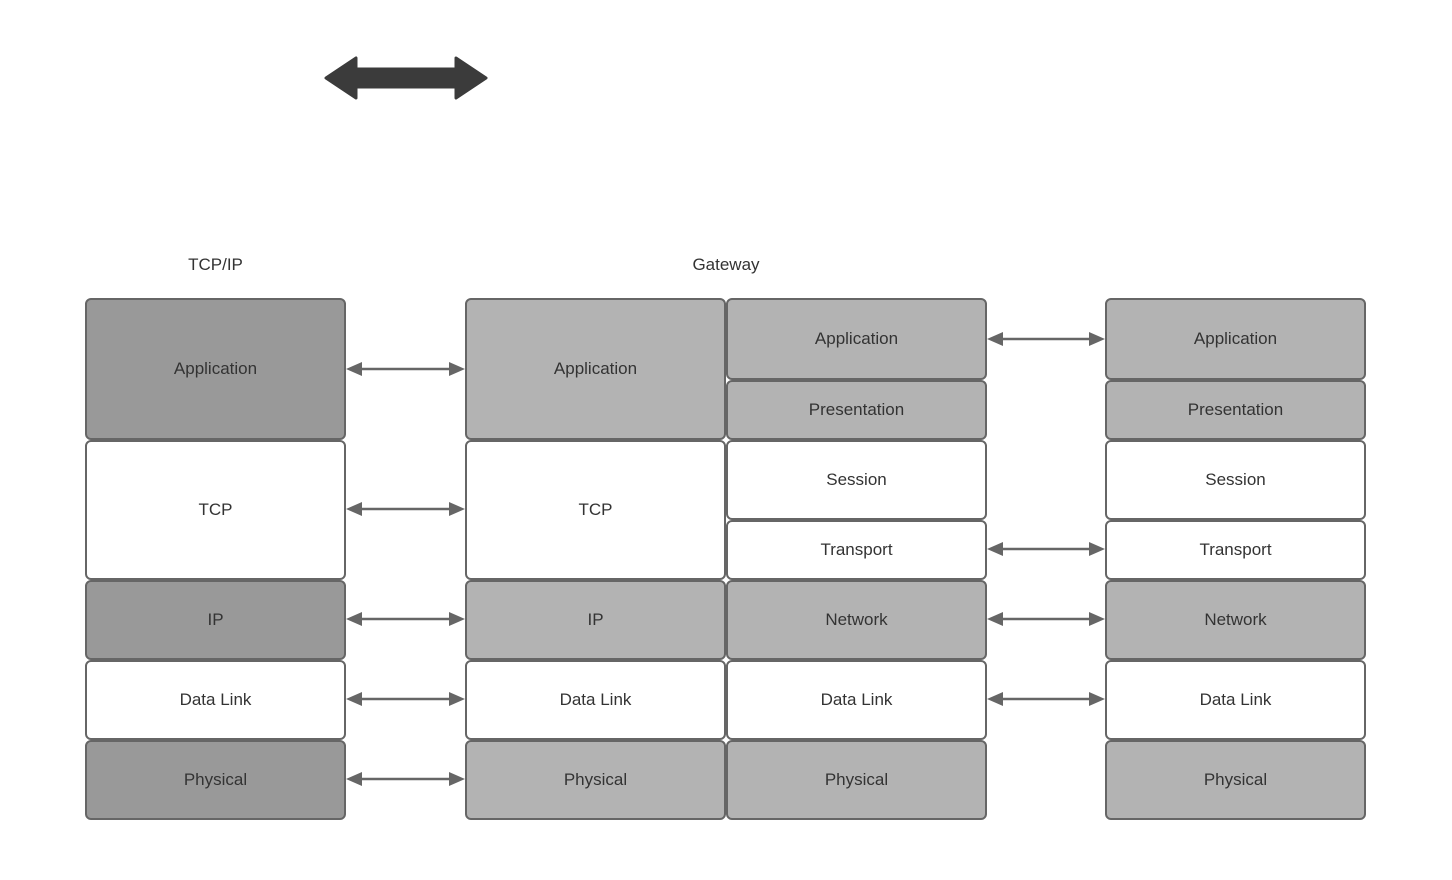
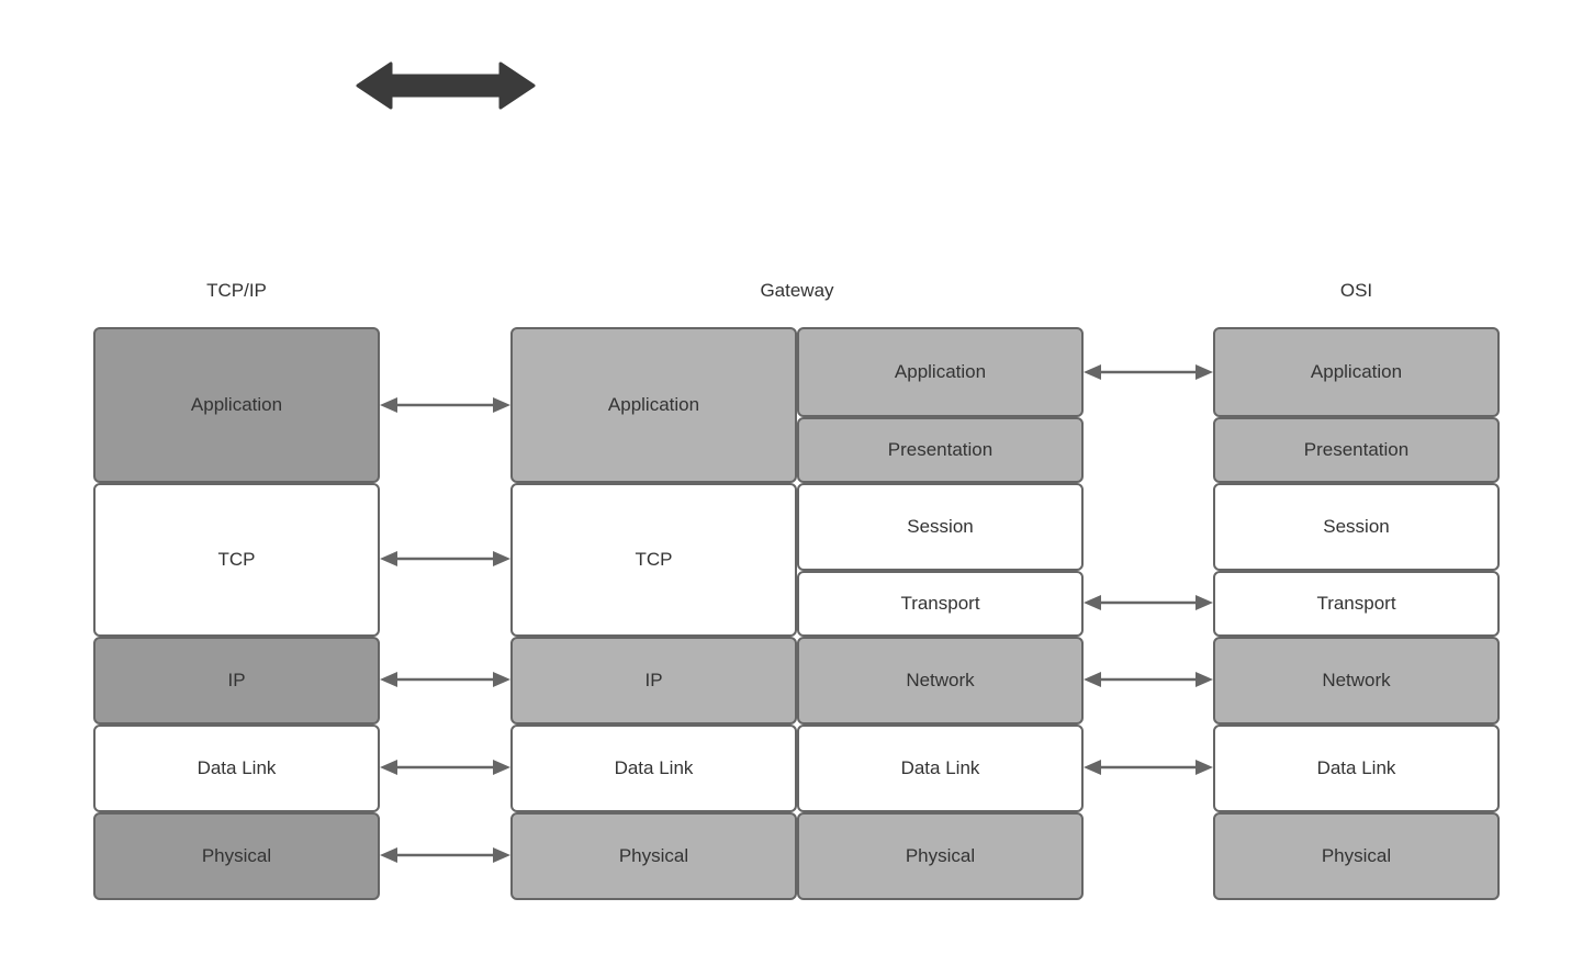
  TCP/IP
  Gateway
+ OSI
  Application
  TCP
  IP
  Data Link
  Physical
  Application
  TCP
  IP
  Data Link
  Physical
  Application
  Presentation
  Session
  Transport
  Network
  Data Link
  Physical
  Application
  Presentation
  Session
  Transport
  Network
  Data Link
  Physical
